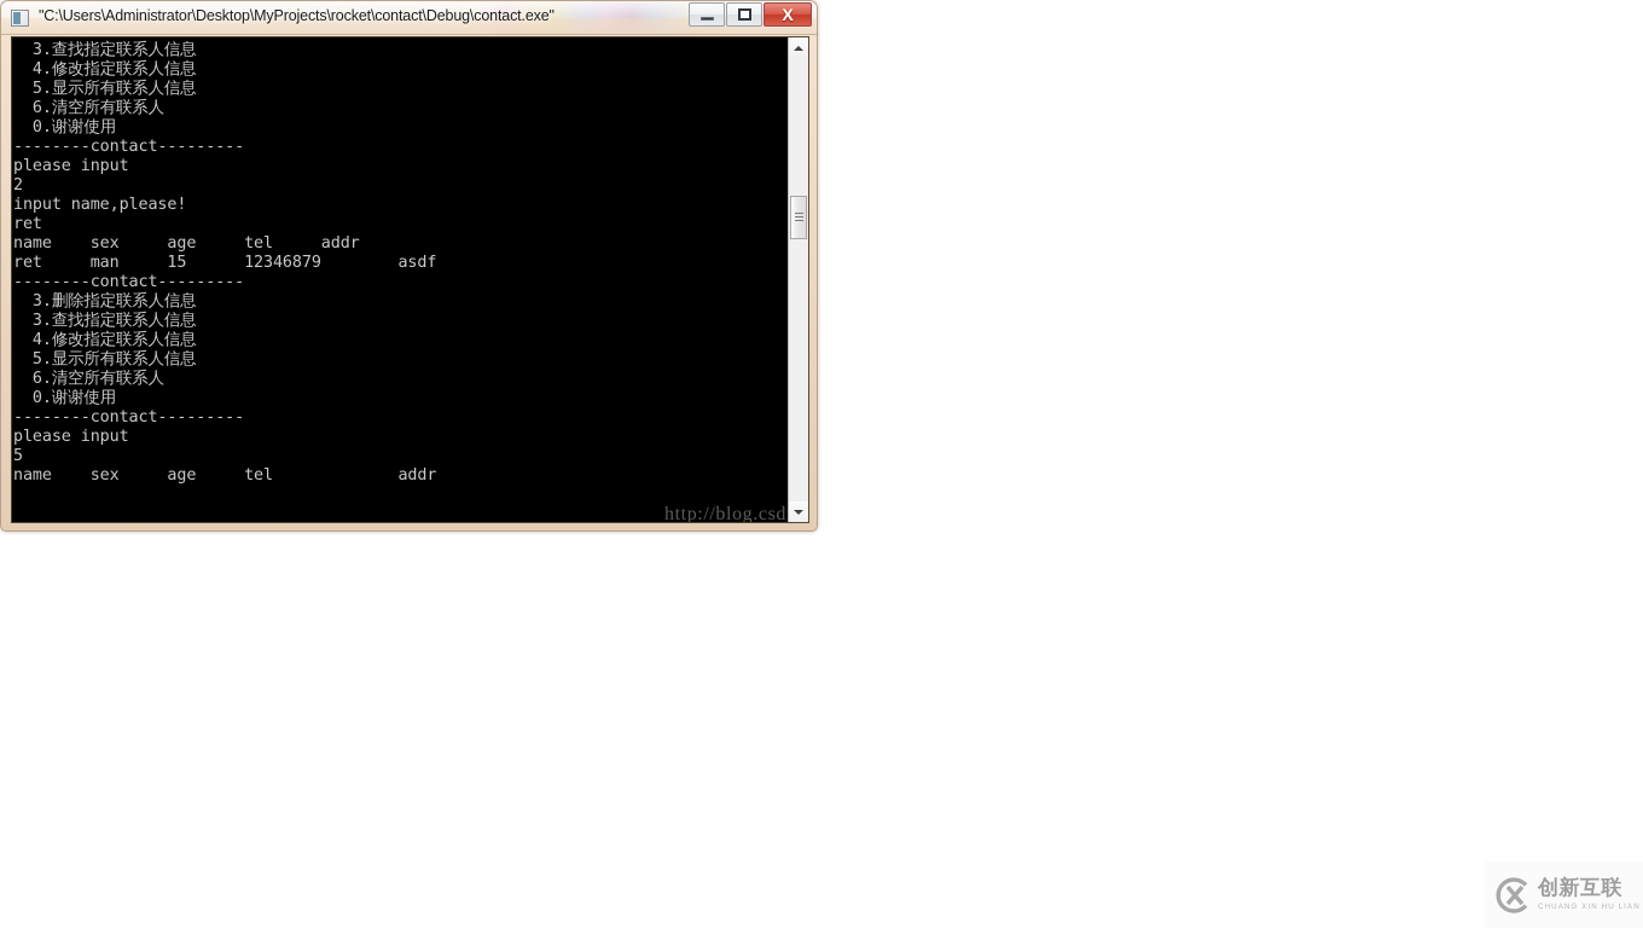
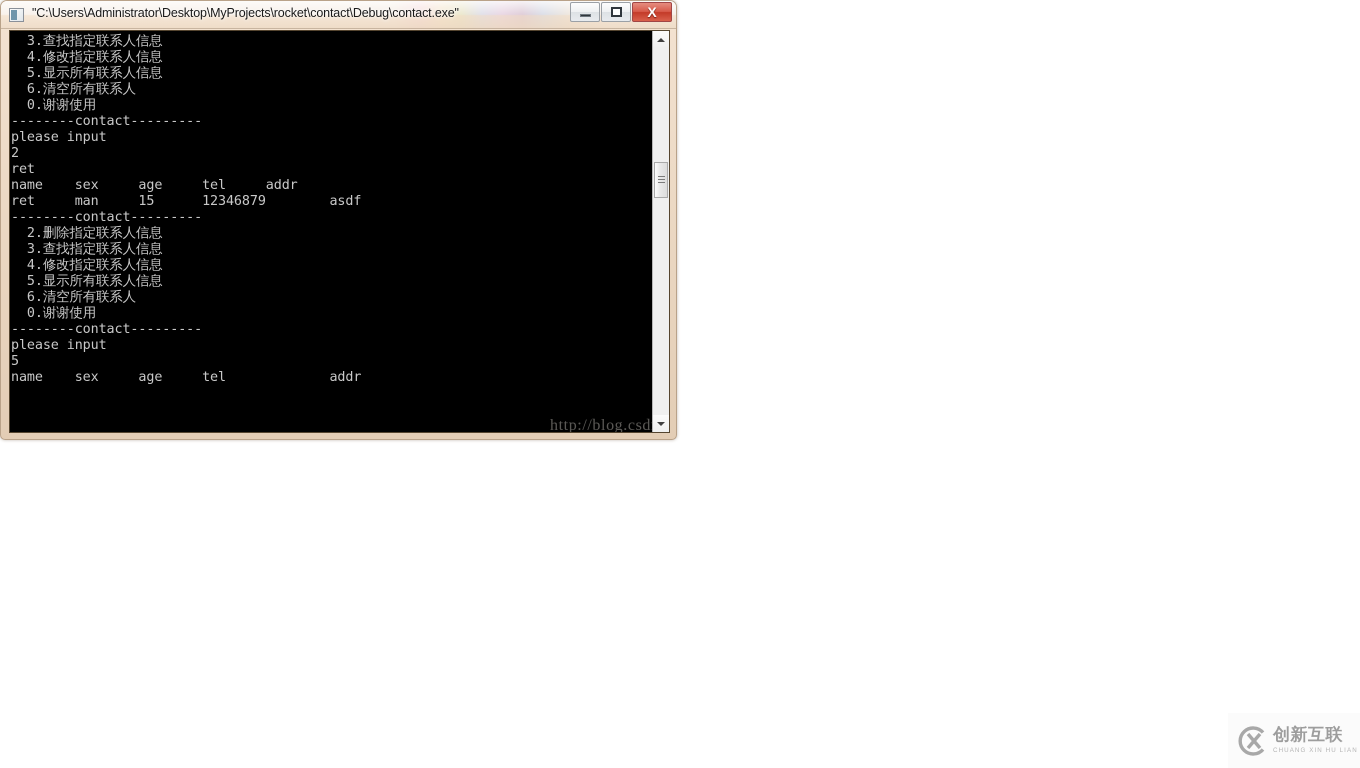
  "C:\Users\Administrator\Desktop\MyProjects\rocket\contact\Debug\contact.exe"
  X
  3.查找指定联系人信息
  4.修改指定联系人信息
  5.显示所有联系人信息
  6.清空所有联系人
  0.谢谢使用
  --------contact---------
  please input
  2
- input name,please!
  ret
  name sex age tel addr
  ret man 15 12346879 asdf
  --------contact---------
- 3.删除指定联系人信息
+ 2.删除指定联系人信息
  3.查找指定联系人信息
  4.修改指定联系人信息
  5.显示所有联系人信息
  6.清空所有联系人
  0.谢谢使用
  --------contact---------
  please input
  5
  name sex age tel addr
  创新互联
